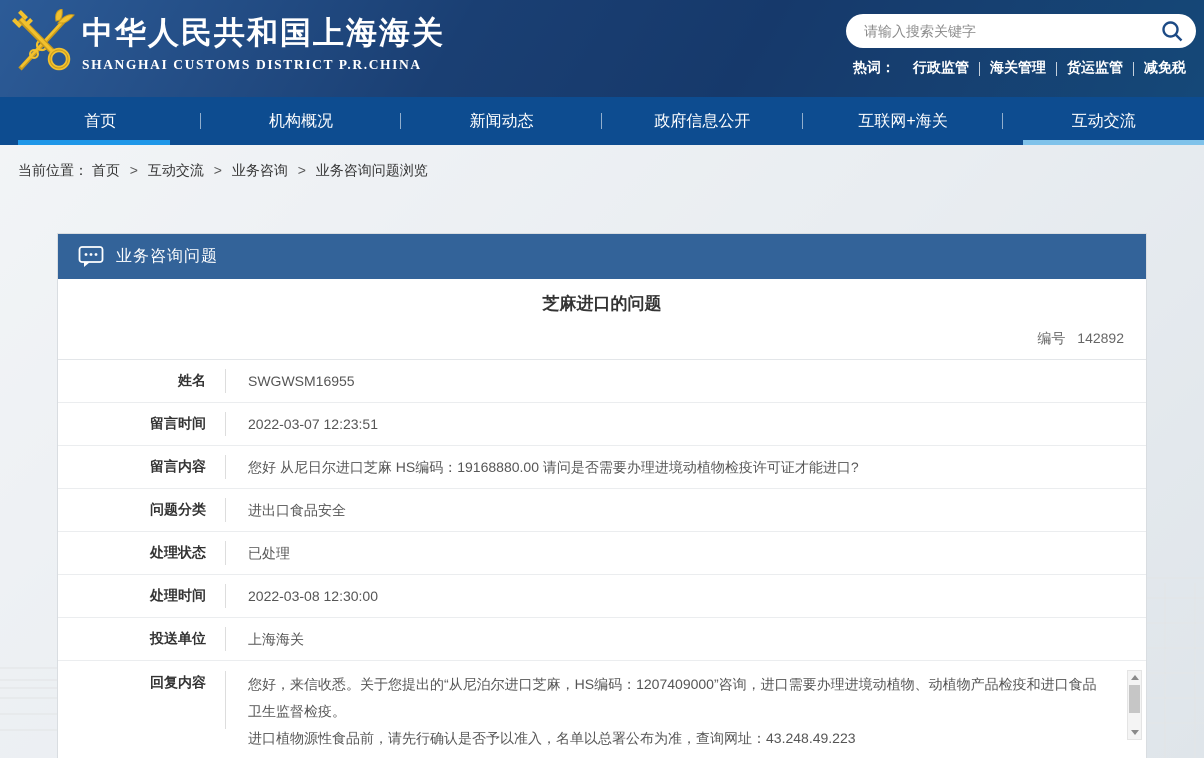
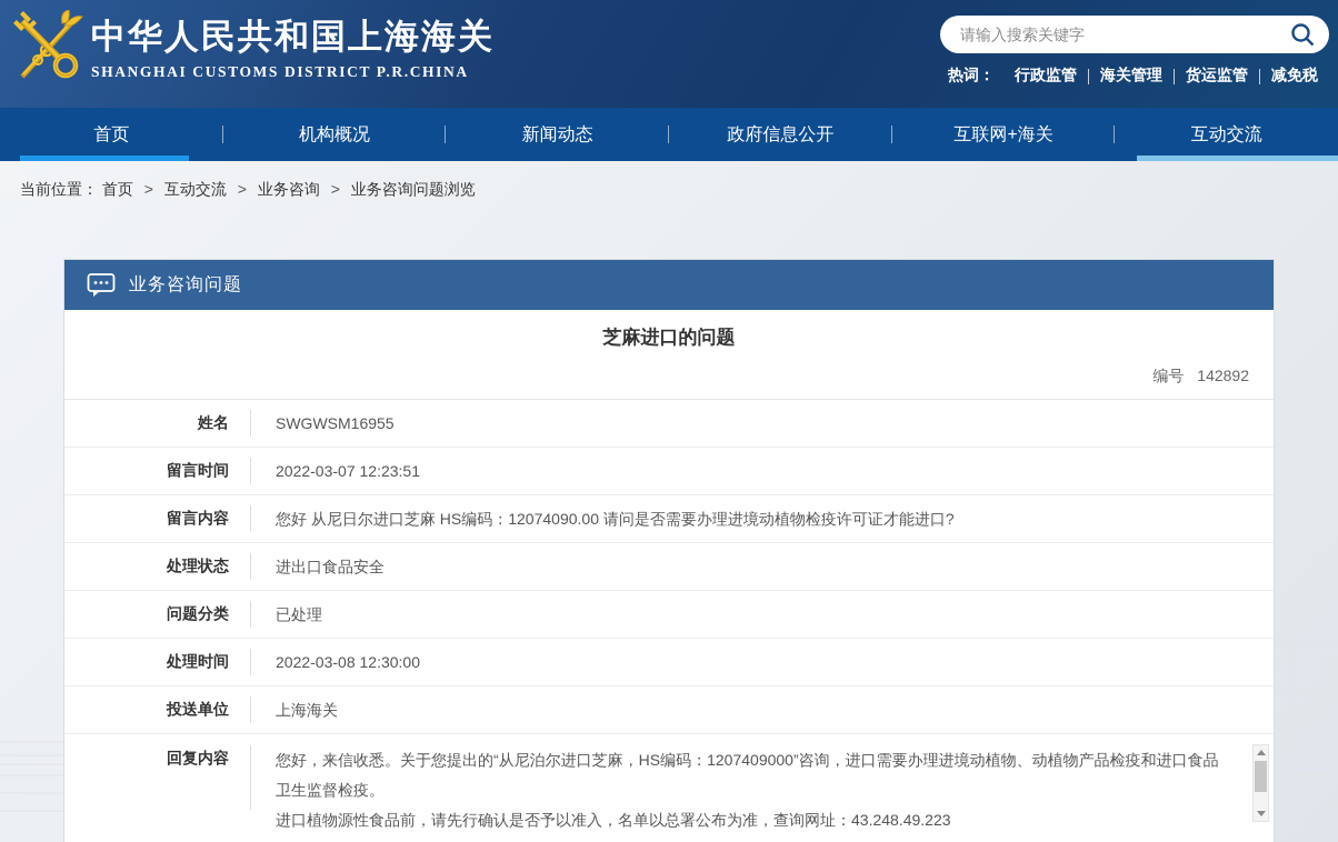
  中华人民共和国上海海关
  SHANGHAI CUSTOMS DISTRICT P.R.CHINA
  请输入搜索关键字
  热词：
  行政监管
  海关管理
  货运监管
  减免税
  首页
  机构概况
  新闻动态
  政府信息公开
  互联网+海关
  互动交流
  当前位置： 首页 > 互动交流 > 业务咨询 > 业务咨询问题浏览
  业务咨询问题
  芝麻进口的问题
  编号 142892
  姓名
  SWGWSM16955
  留言时间
  2022-03-07 12:23:51
  留言内容
- 您好 从尼日尔进口芝麻 HS编码：19168880.00 请问是否需要办理进境动植物检疫许可证才能进口?
+ 您好 从尼日尔进口芝麻 HS编码：12074090.00 请问是否需要办理进境动植物检疫许可证才能进口?
- 问题分类
+ 处理状态
  进出口食品安全
- 处理状态
+ 问题分类
  已处理
  处理时间
  2022-03-08 12:30:00
  投送单位
  上海海关
  回复内容
  您好，来信收悉。关于您提出的“从尼泊尔进口芝麻，HS编码：1207409000”咨询，进口需要办理进境动植物、动植物产品检疫和进口食品卫生监督检疫。
  进口植物源性食品前，请先行确认是否予以准入，名单以总署公布为准，查询网址：43.248.49.223
